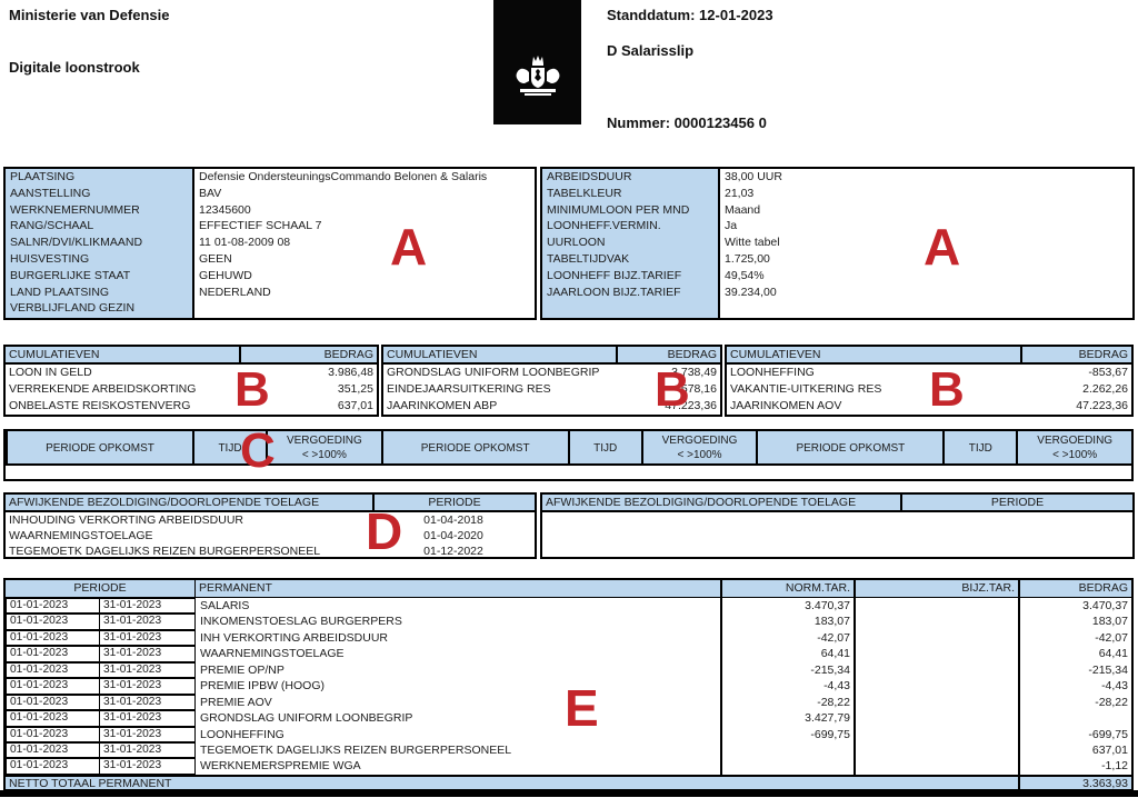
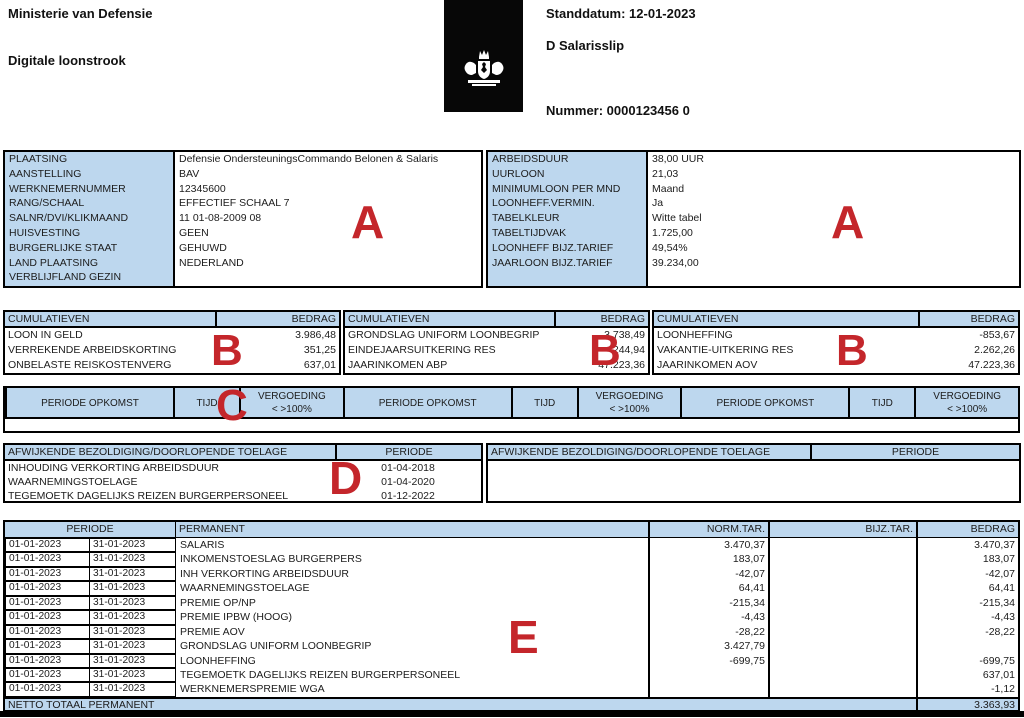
  Ministerie van Defensie
  Digitale loonstrook
  Standdatum: 12-01-2023
  D Salarisslip
  Nummer: 0000123456 0
  PLAATSING
  AANSTELLING
  WERKNEMERNUMMER
  RANG/SCHAAL
  SALNR/DVI/KLIKMAAND
  HUISVESTING
  BURGERLIJKE STAAT
  LAND PLAATSING
  VERBLIJFLAND GEZIN
  Defensie OndersteuningsCommando Belonen & Salaris
  BAV
  12345600
  EFFECTIEF SCHAAL 7
  11 01-08-2009 08
  GEEN
  GEHUWD
  NEDERLAND
  ARBEIDSDUUR
- TABELKLEUR
+ UURLOON
  MINIMUMLOON PER MND
  LOONHEFF.VERMIN.
- UURLOON
+ TABELKLEUR
  TABELTIJDVAK
  LOONHEFF BIJZ.TARIEF
  JAARLOON BIJZ.TARIEF
  38,00 UUR
  21,03
  Maand
  Ja
  Witte tabel
  1.725,00
  49,54%
  39.234,00
  CUMULATIEVEN
  BEDRAG
  LOON IN GELD
  3.986,48
  VERREKENDE ARBEIDSKORTING
  351,25
  ONBELASTE REISKOSTENVERG
  637,01
  CUMULATIEVEN
  BEDRAG
  GRONDSLAG UNIFORM LOONBEGRIP
  3.738,49
  EINDEJAARSUITKERING RES
- 578,16
+ 244,94
  JAARINKOMEN ABP
  47.223,36
  CUMULATIEVEN
  BEDRAG
  LOONHEFFING
  -853,67
  VAKANTIE-UITKERING RES
  2.262,26
  JAARINKOMEN AOV
  47.223,36
  PERIODE OPKOMST
  TIJD
  VERGOEDING
  < >100%
  PERIODE OPKOMST
  TIJD
  VERGOEDING
  < >100%
  PERIODE OPKOMST
  TIJD
  VERGOEDING
  < >100%
  AFWIJKENDE BEZOLDIGING/DOORLOPENDE TOELAGE
  PERIODE
  INHOUDING VERKORTING ARBEIDSDUUR
  01-04-2018
  WAARNEMINGSTOELAGE
  01-04-2020
  TEGEMOETK DAGELIJKS REIZEN BURGERPERSONEEL
  01-12-2022
  AFWIJKENDE BEZOLDIGING/DOORLOPENDE TOELAGE
  PERIODE
  PERIODE
  PERMANENT
  NORM.TAR.
  BIJZ.TAR.
  BEDRAG
  01-01-2023
  31-01-2023
  01-01-2023
  31-01-2023
  01-01-2023
  31-01-2023
  01-01-2023
  31-01-2023
  01-01-2023
  31-01-2023
  01-01-2023
  31-01-2023
  01-01-2023
  31-01-2023
  01-01-2023
  31-01-2023
  01-01-2023
  31-01-2023
  01-01-2023
  31-01-2023
  01-01-2023
  31-01-2023
  SALARIS
  INKOMENSTOESLAG BURGERPERS
  INH VERKORTING ARBEIDSDUUR
  WAARNEMINGSTOELAGE
  PREMIE OP/NP
  PREMIE IPBW (HOOG)
  PREMIE AOV
  GRONDSLAG UNIFORM LOONBEGRIP
  LOONHEFFING
  TEGEMOETK DAGELIJKS REIZEN BURGERPERSONEEL
  WERKNEMERSPREMIE WGA
  3.470,37
  183,07
  -42,07
  64,41
  -215,34
  -4,43
  -28,22
  3.427,79
  -699,75
  3.470,37
  183,07
  -42,07
  64,41
  -215,34
  -4,43
  -28,22
  -699,75
  637,01
  -1,12
  NETTO TOTAAL PERMANENT
  3.363,93
  A
  A
  B
  B
  B
  C
  D
  E
